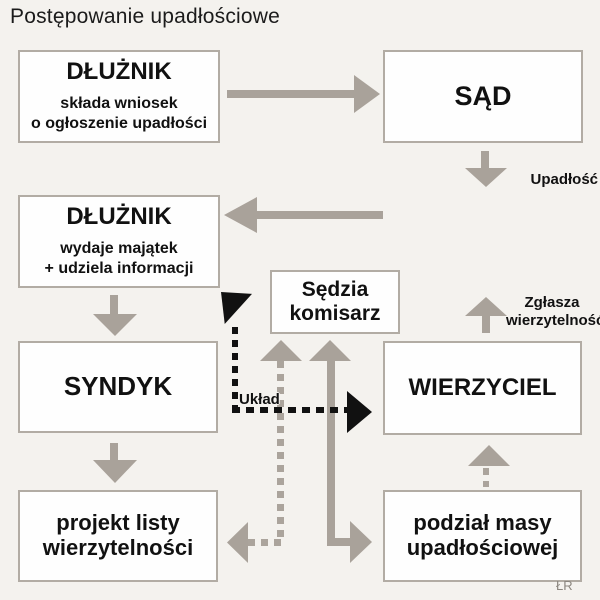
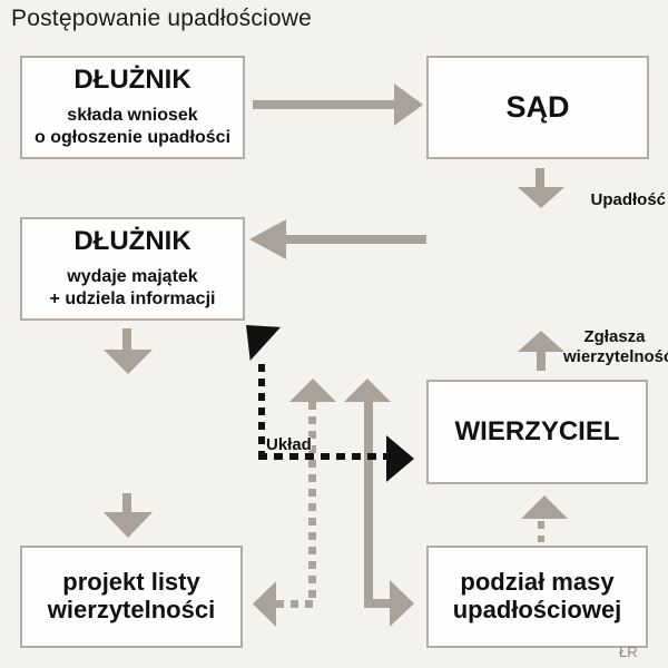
  Postępowanie upadłościowe
  DŁUŻNIK
  składa wniosek
  o ogłoszenie upadłości
  SĄD
  DŁUŻNIK
  wydaje majątek
  + udziela informacji
- Sędzia
- komisarz
- SYNDYK
  WIERZYCIEL
  projekt listy
  wierzytelności
  podział masy
  upadłościowej
  Upadłość
  Zgłasza
  wierzytelnoś
  Układ
  ŁR
